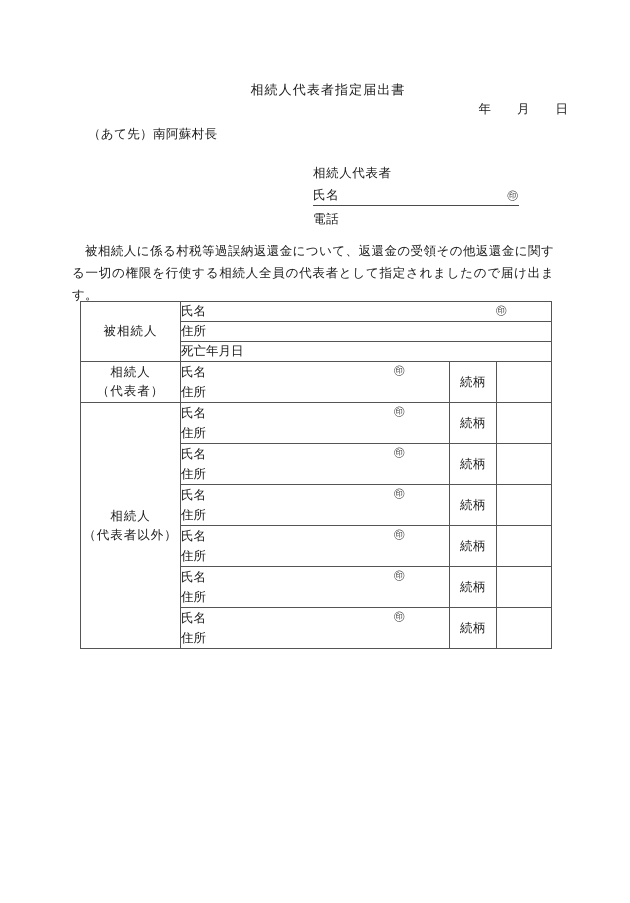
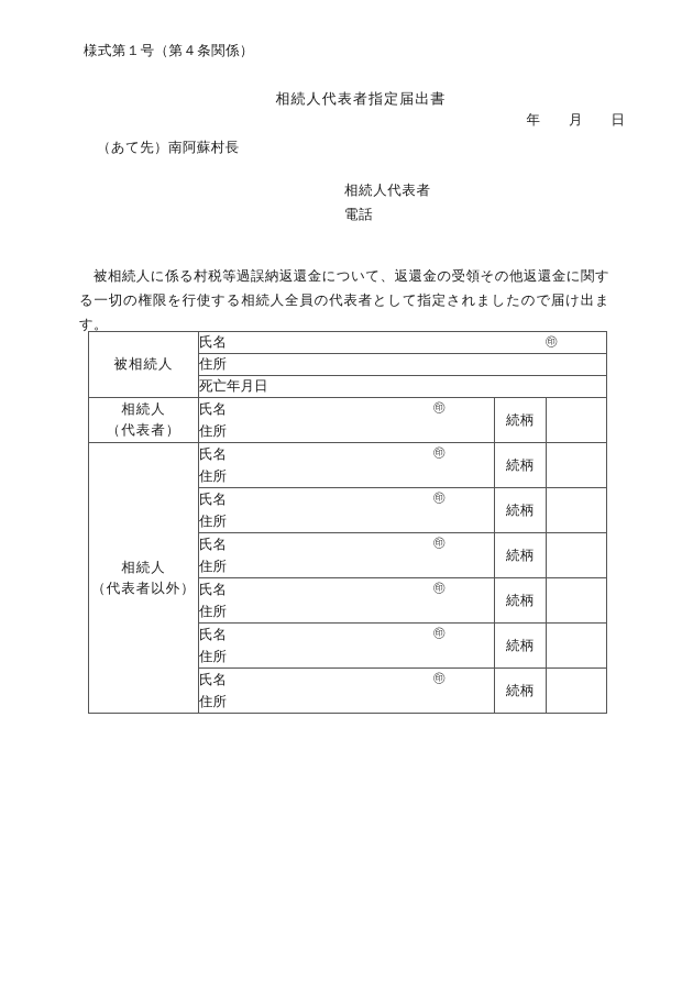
+ 様式第１号（第４条関係）
  相続人代表者指定届出書
  年 月 日
  （あて先）南阿蘇村長
  相続人代表者
- 氏名
- ㊞
  電話
  被相続人に係る村税等過誤納返還金について、返還金の受領その他返還金に関する一切の権限を行使する相続人全員の代表者として指定されましたので届け出ます。
  被相続人	氏名 ㊞
  住所
  死亡年月日
  相続人 （代表者）	氏名 ㊞ 住所	続柄
  相続人 （代表者以外）	氏名 ㊞ 住所	続柄
  氏名 ㊞ 住所	続柄
  氏名 ㊞ 住所	続柄
  氏名 ㊞ 住所	続柄
  氏名 ㊞ 住所	続柄
  氏名 ㊞ 住所	続柄
